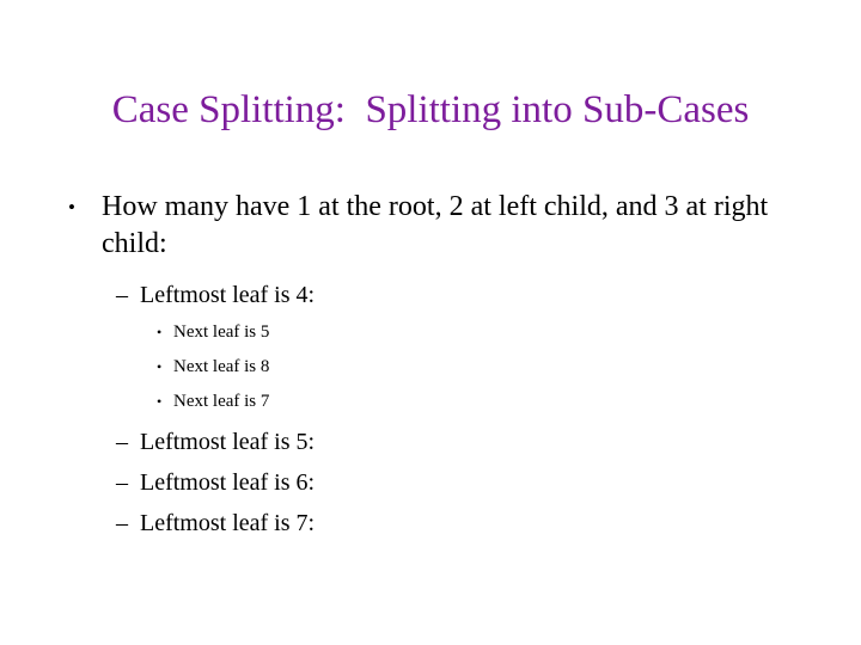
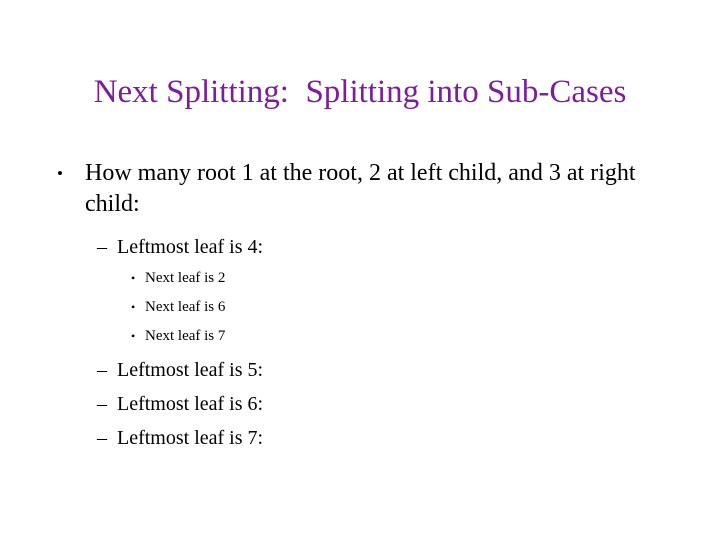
- Case Splitting: Splitting into Sub-Cases
+ Next Splitting: Splitting into Sub-Cases
  •
- How many have 1 at the root, 2 at left child, and 3 at right child:
+ How many root 1 at the root, 2 at left child, and 3 at right child:
  –
  Leftmost leaf is 4:
  •
- Next leaf is 5
+ Next leaf is 2
  •
- Next leaf is 8
+ Next leaf is 6
  •
  Next leaf is 7
  –
  Leftmost leaf is 5:
  –
  Leftmost leaf is 6:
  –
  Leftmost leaf is 7:
